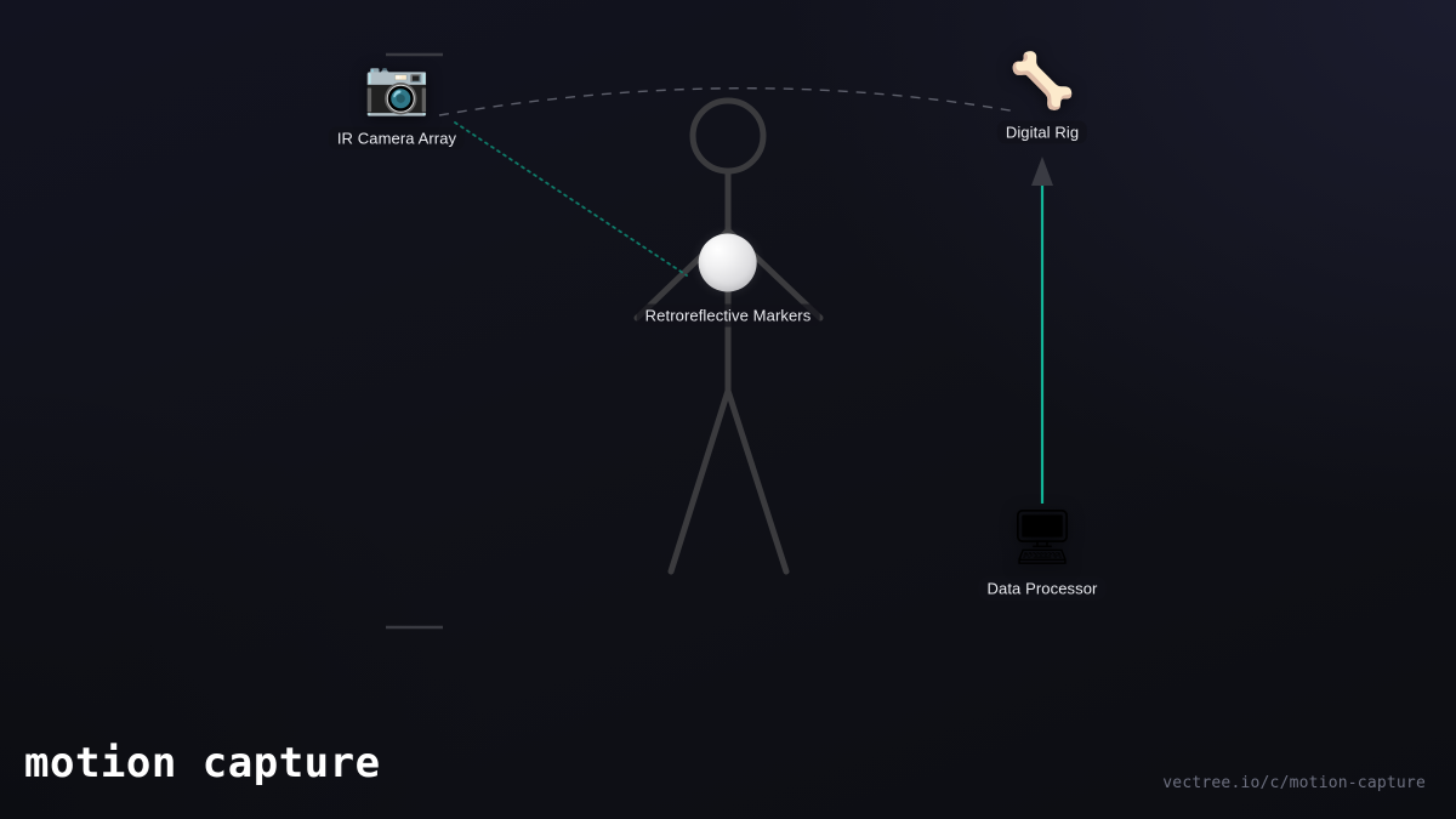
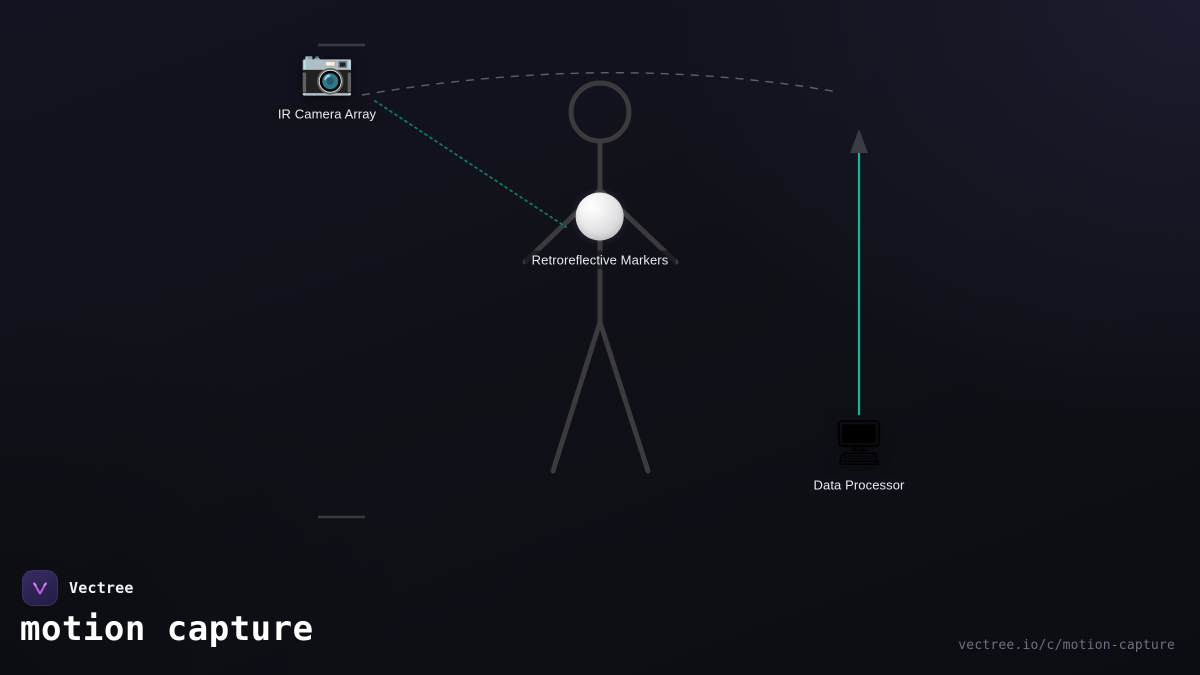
  📷
  IR Camera Array
- 🦴
- Digital Rig
  Retroreflective Markers
  Data Processor
+ Vectree
  motion capture
  vectree.io/c/motion-capture
